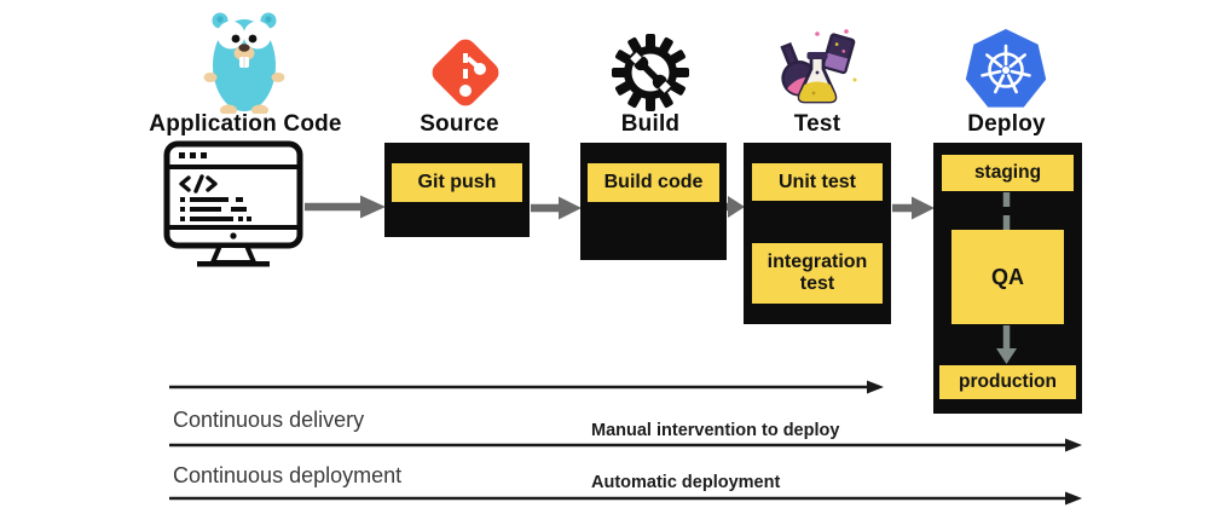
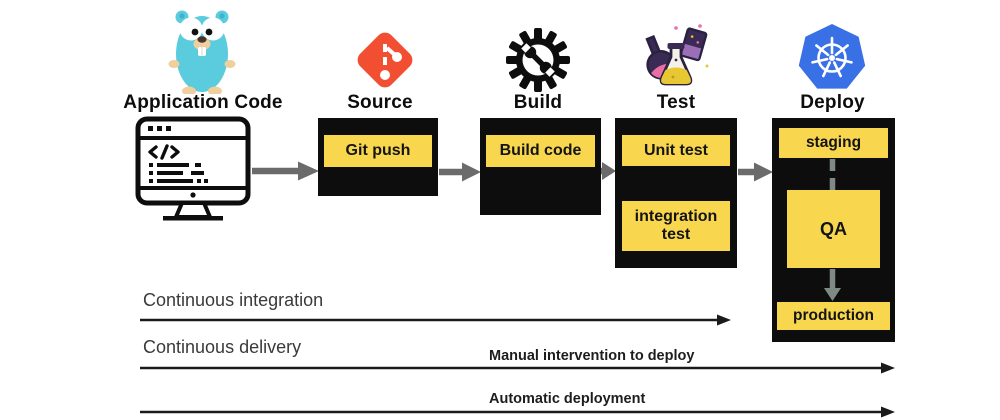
  Application Code
  Source
  Git push
  Build
  Build code
  Test
  Unit test
  integration test
  Deploy
  staging
  QA
  production
+ Continuous integration
  Continuous delivery
  Manual intervention to deploy
- Continuous deployment
  Automatic deployment
